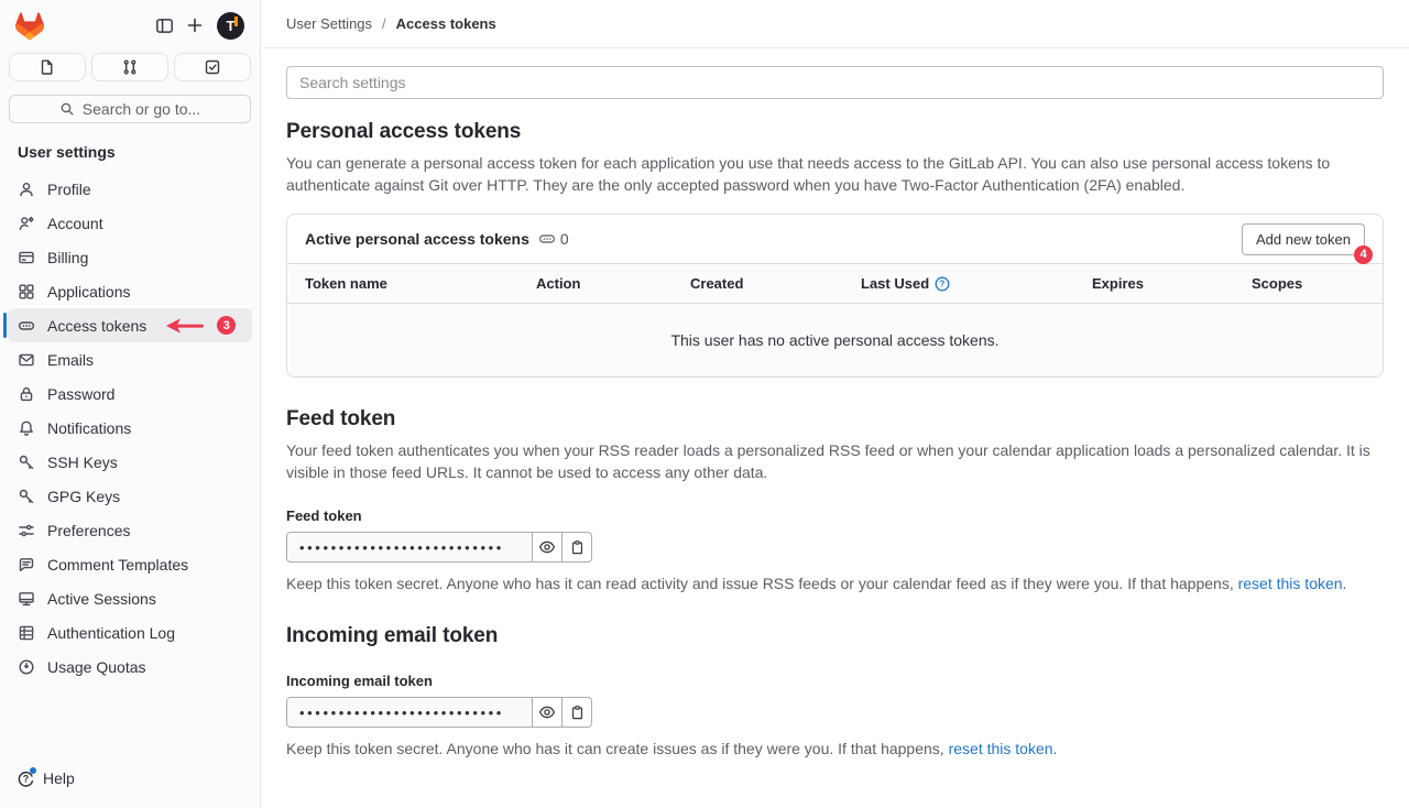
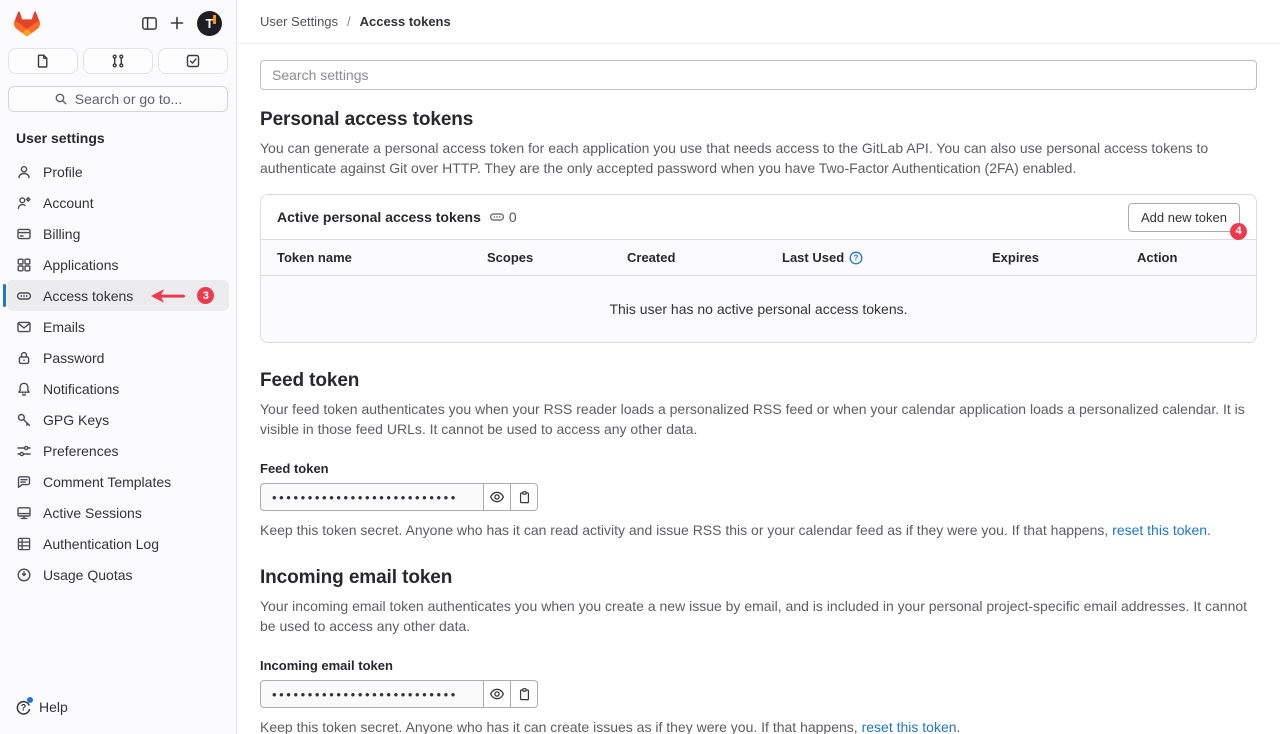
  T
  Search or go to...
  User settings
  Profile
  Account
  Billing
  Applications
  Access tokens
  3
  Emails
  Password
  Notifications
- SSH Keys
  GPG Keys
  Preferences
  Comment Templates
  Active Sessions
  Authentication Log
  Usage Quotas
  ?
  Help
  User Settings
  /
  Access tokens
  Search settings
  Personal access tokens
  You can generate a personal access token for each application you use that needs access to the GitLab API. You can also use personal access tokens to authenticate against Git over HTTP. They are the only accepted password when you have Two-Factor Authentication (2FA) enabled.
  Active personal access tokens
  0
  Add new token
  4
  Token name
- Action
+ Scopes
  Created
  Last Used
  ?
  Expires
- Scopes
+ Action
  This user has no active personal access tokens.
  Feed token
  Your feed token authenticates you when your RSS reader loads a personalized RSS feed or when your calendar application loads a personalized calendar. It is visible in those feed URLs. It cannot be used to access any other data.
  Feed token
  ••••••••••••••••••••••••••
- Keep this token secret. Anyone who has it can read activity and issue RSS feeds or your calendar feed as if they were you. If that happens, reset this token.
+ Keep this token secret. Anyone who has it can read activity and issue RSS this or your calendar feed as if they were you. If that happens, reset this token.
  Incoming email token
+ Your incoming email token authenticates you when you create a new issue by email, and is included in your personal project-specific email addresses. It cannot be used to access any other data.
  Incoming email token
  ••••••••••••••••••••••••••
  Keep this token secret. Anyone who has it can create issues as if they were you. If that happens, reset this token.
